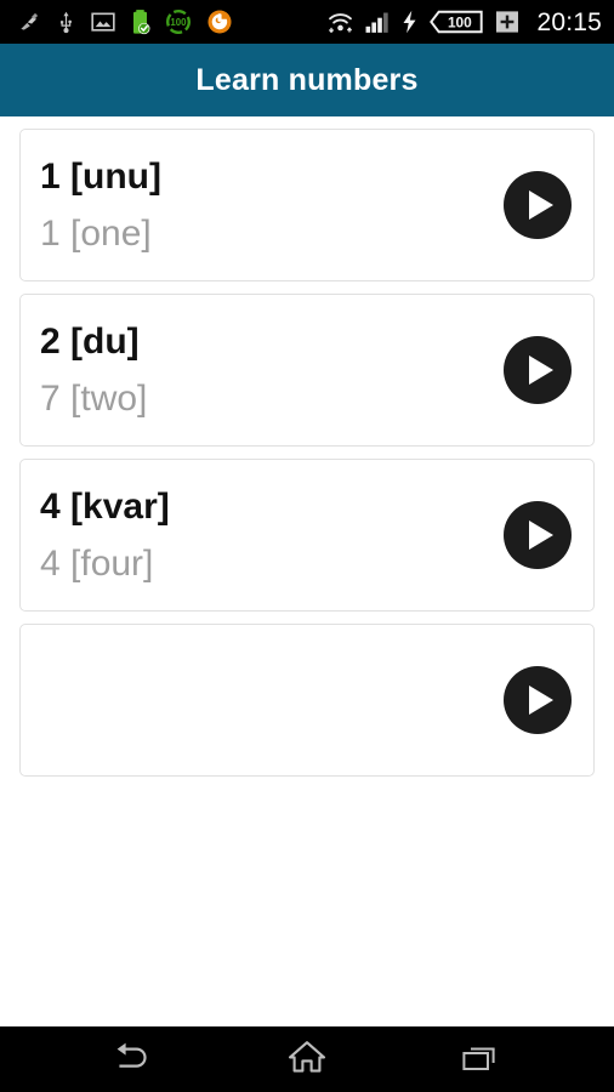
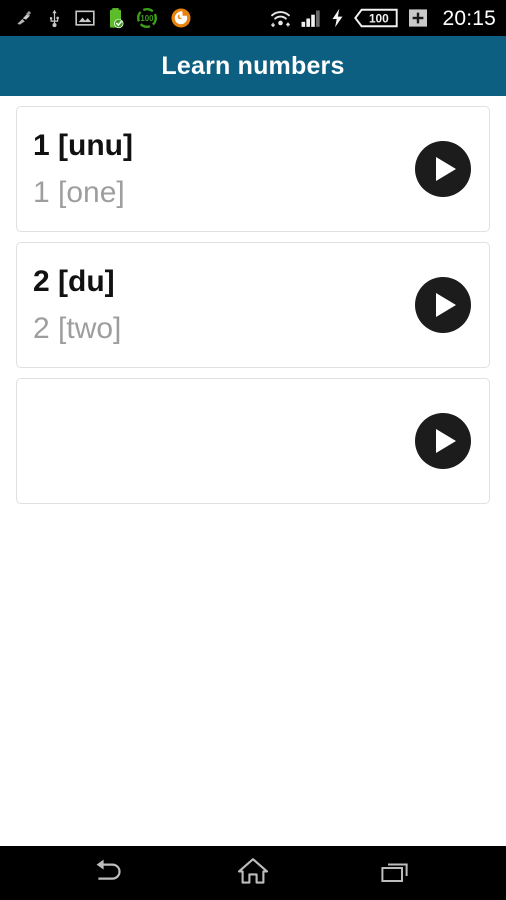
  100
  100
  20:15
  Learn numbers
  1 [unu]
  1 [one]
  2 [du]
- 7 [two]
+ 2 [two]
- 4 [kvar]
- 4 [four]
